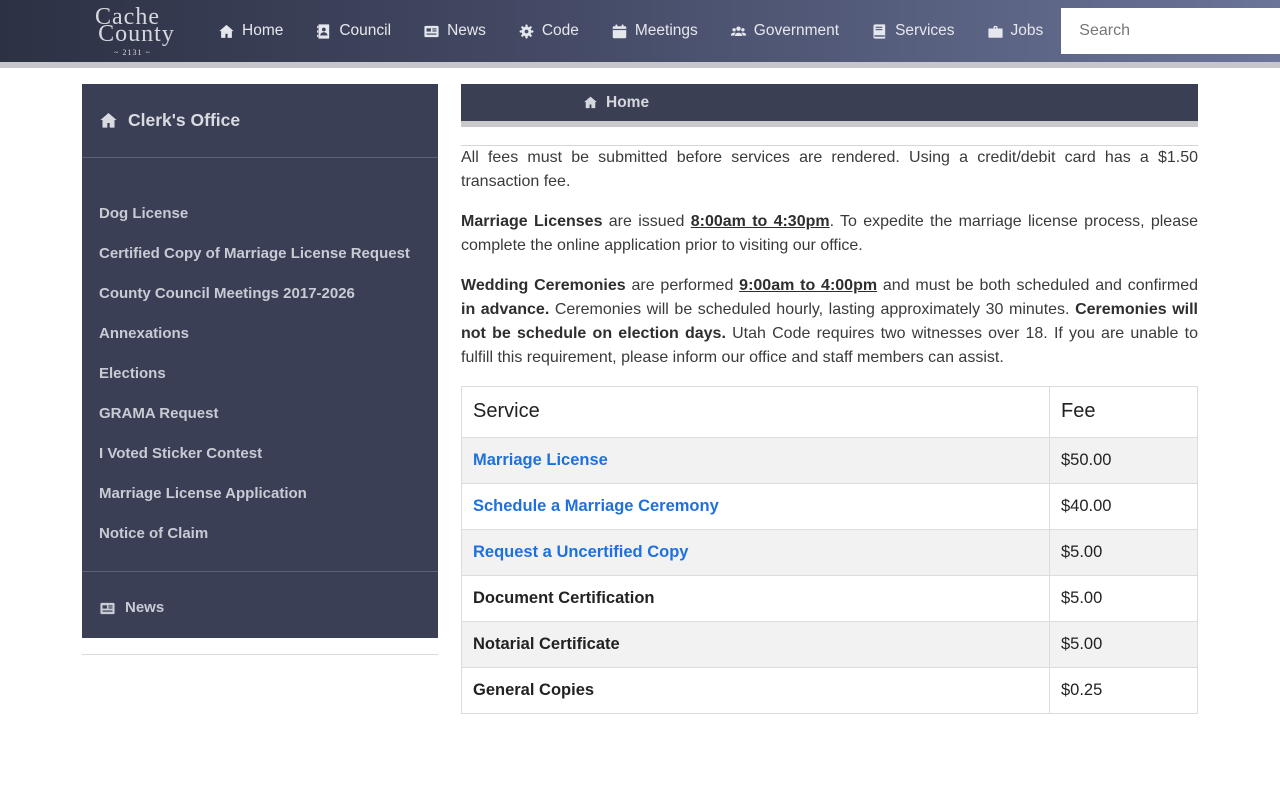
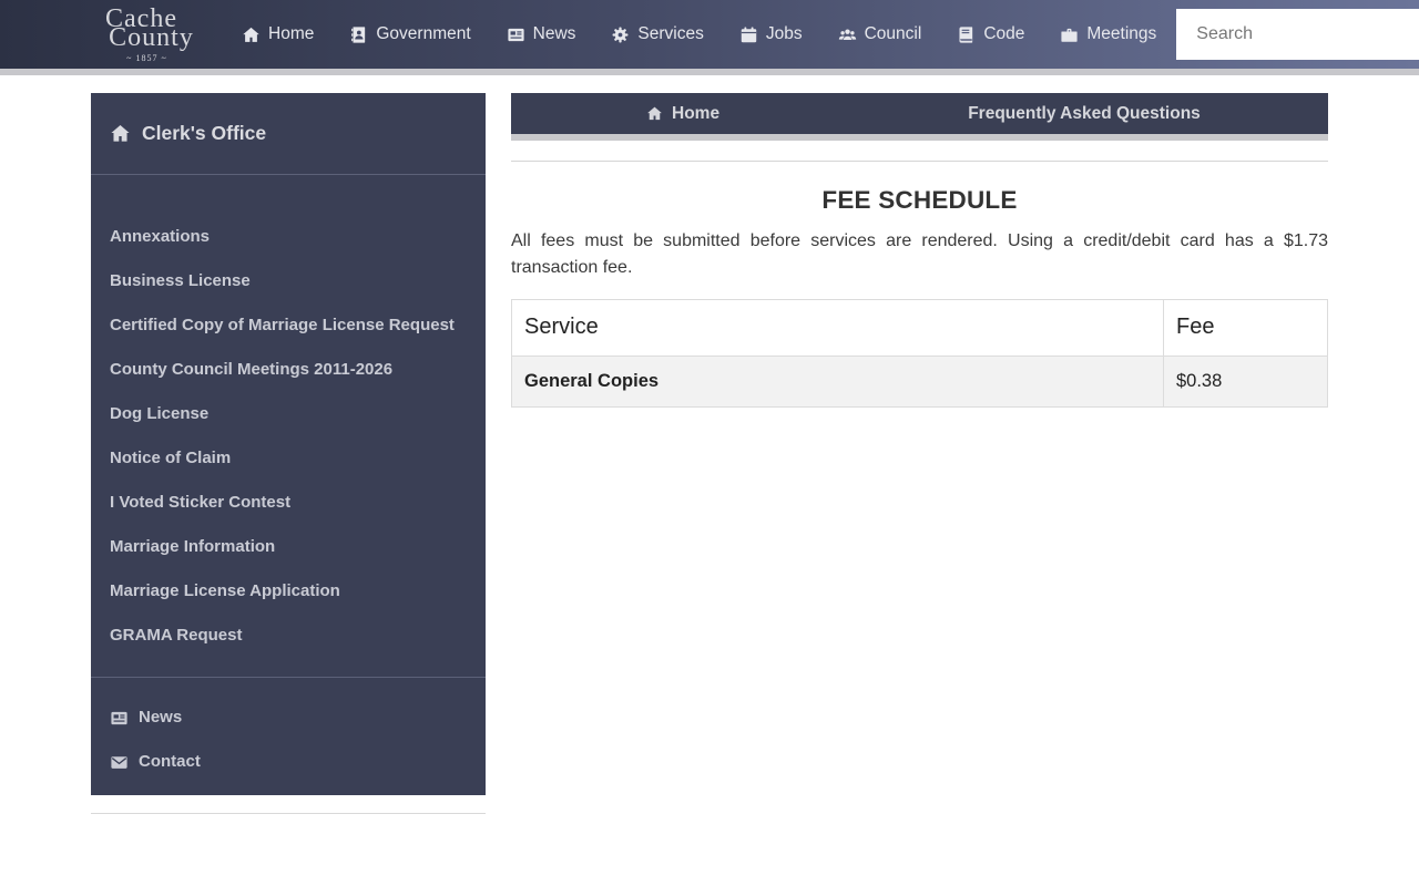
  Cache
  County
- ~ 2131 ~
+ ~ 1857 ~
  Home
- Council
+ Government
  News
- Code
+ Services
- Meetings
+ Jobs
- Government
+ Council
- Services
+ Code
- Jobs
+ Meetings
  Search
  Clerk's Office
- Dog License
+ Annexations
+ Business License
  Certified Copy of Marriage License Request
- County Council Meetings 2017-2026
+ County Council Meetings 2011-2026
- Annexations
+ Dog License
- Elections
- GRAMA Request
+ Notice of Claim
  I Voted Sticker Contest
+ Marriage Information
  Marriage License Application
- Notice of Claim
+ GRAMA Request
  News
+ Contact
  Home
+ Frequently Asked Questions
+ FEE SCHEDULE
- All fees must be submitted before services are rendered. Using a credit/debit card has a $1.50 transaction fee.
+ All fees must be submitted before services are rendered. Using a credit/debit card has a $1.73 transaction fee.
- Marriage Licenses are issued 8:00am to 4:30pm. To expedite the marriage license process, please complete the online application prior to visiting our office.
- Wedding Ceremonies are performed 9:00am to 4:00pm and must be both scheduled and confirmed in advance. Ceremonies will be scheduled hourly, lasting approximately 30 minutes. Ceremonies will not be schedule on election days. Utah Code requires two witnesses over 18. If you are unable to fulfill this requirement, please inform our office and staff members can assist.
  Service	Fee
- Marriage License	$50.00
- Schedule a Marriage Ceremony	$40.00
- Request a Uncertified Copy	$5.00
- Document Certification	$5.00
- Notarial Certificate	$5.00
- General Copies	$0.25
+ General Copies	$0.38
